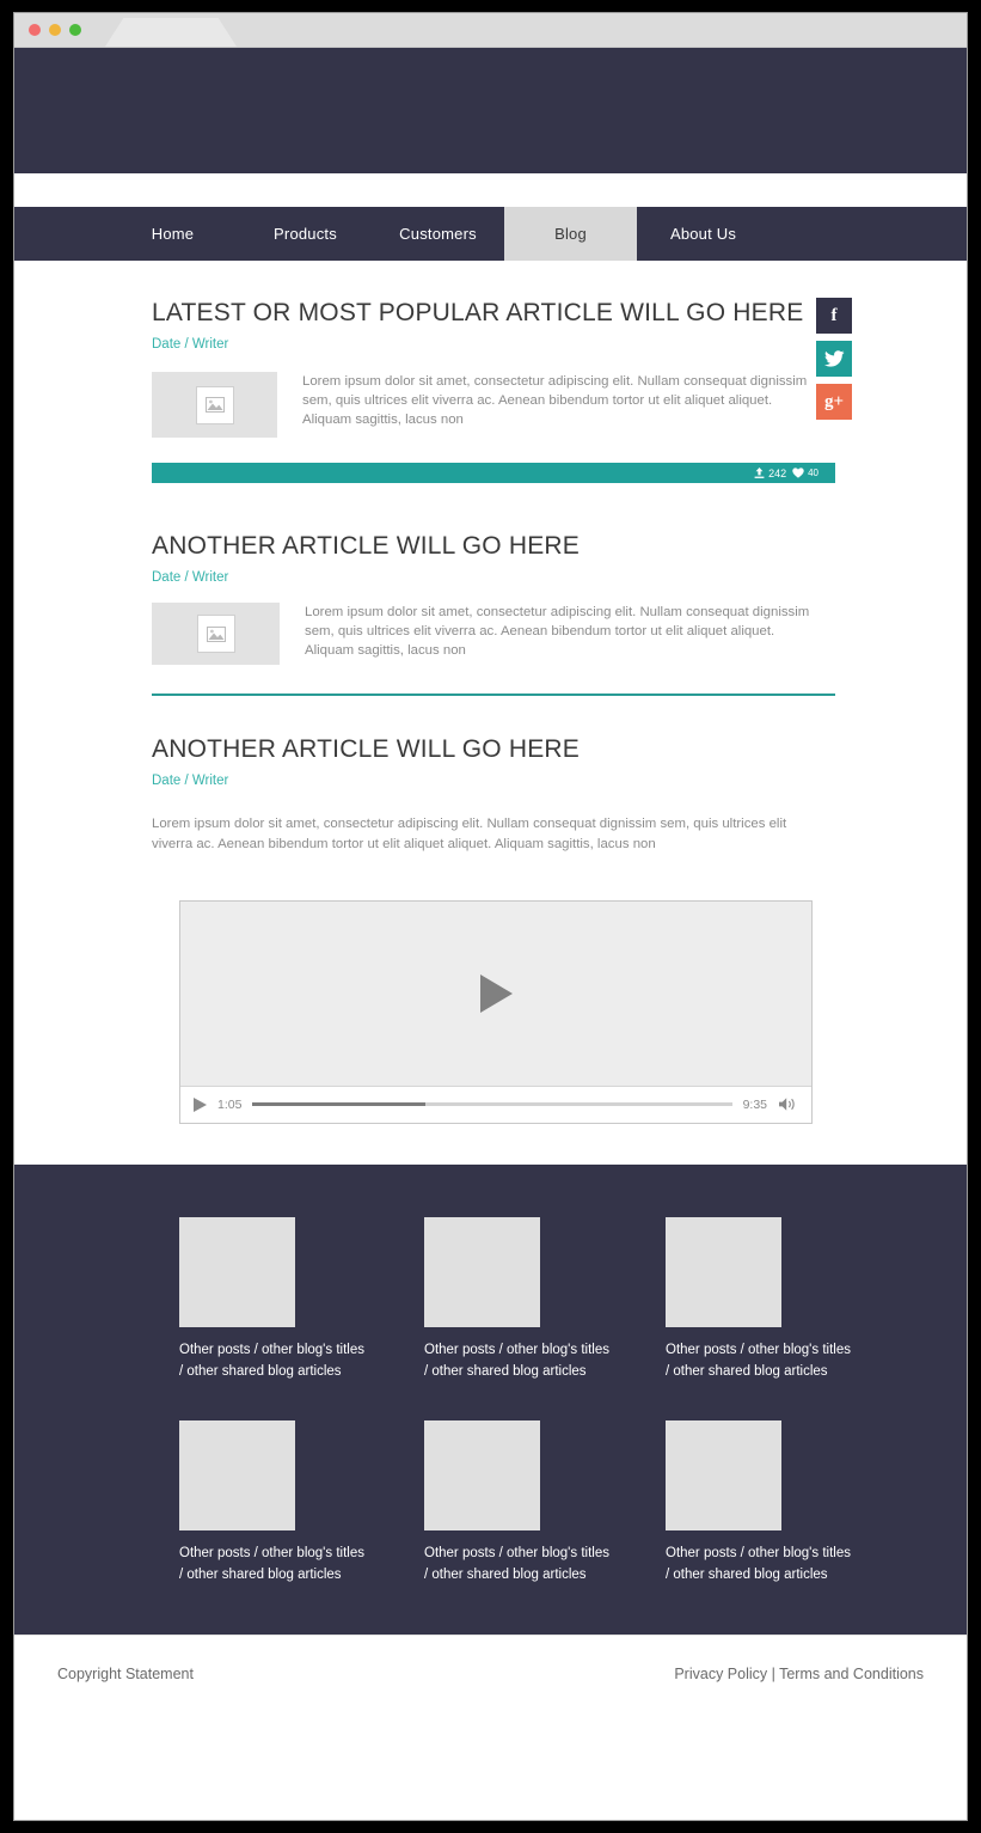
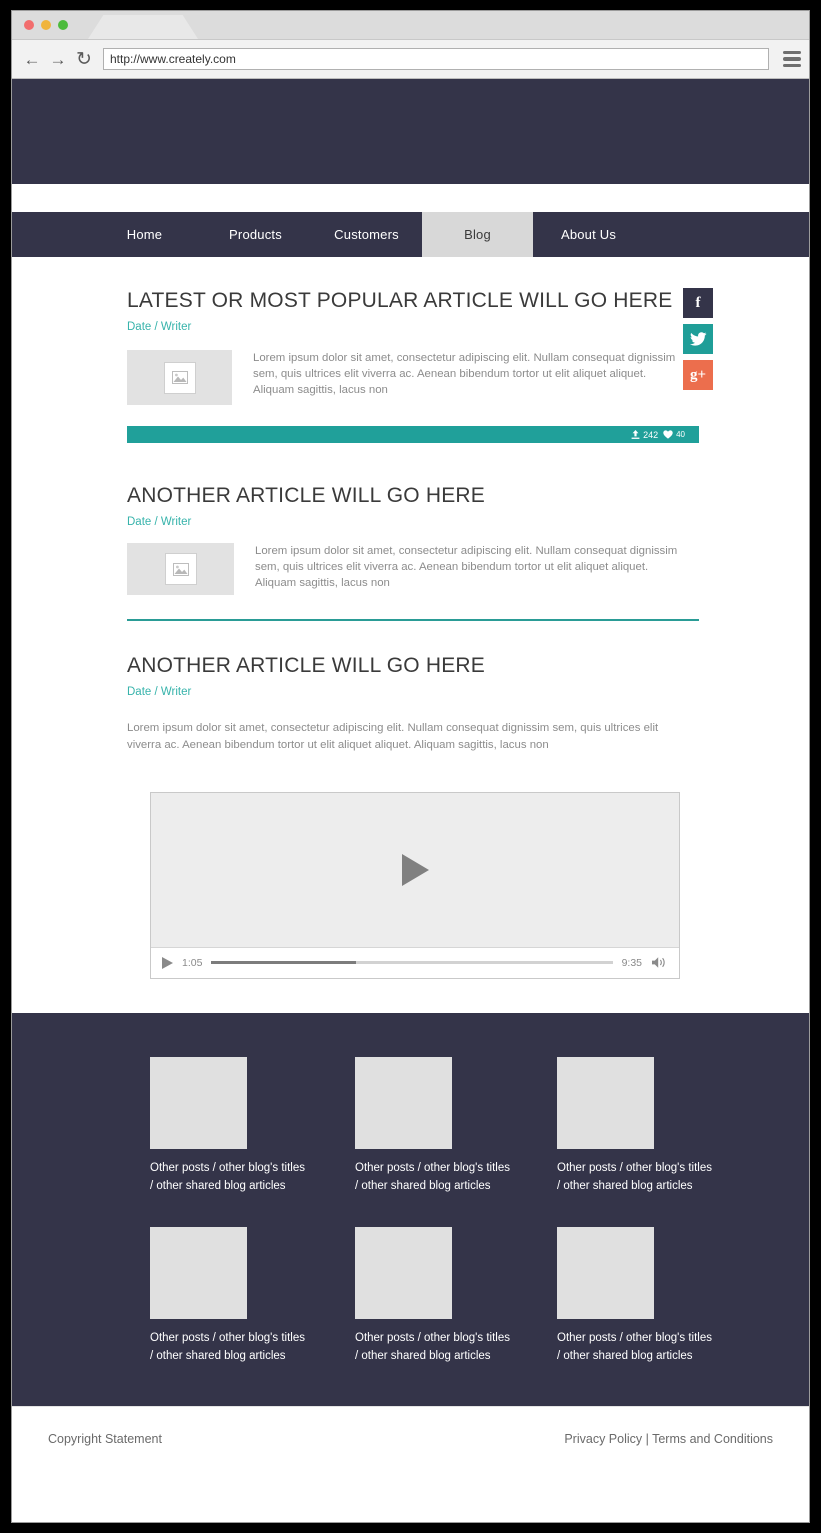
+ ←
+ →
+ ↻
+ http://www.creately.com
  Home
  Products
  Customers
  Blog
  About Us
  f
  g+
  LATEST OR MOST POPULAR ARTICLE WILL GO HERE
  Date / Writer
  Lorem ipsum dolor sit amet, consectetur adipiscing elit. Nullam consequat dignissim sem, quis ultrices elit viverra ac. Aenean bibendum tortor ut elit aliquet aliquet. Aliquam sagittis, lacus non
  242
  40
  ANOTHER ARTICLE WILL GO HERE
  Date / Writer
  Lorem ipsum dolor sit amet, consectetur adipiscing elit. Nullam consequat dignissim sem, quis ultrices elit viverra ac. Aenean bibendum tortor ut elit aliquet aliquet. Aliquam sagittis, lacus non
  ANOTHER ARTICLE WILL GO HERE
  Date / Writer
  Lorem ipsum dolor sit amet, consectetur adipiscing elit. Nullam consequat dignissim sem, quis ultrices elit viverra ac. Aenean bibendum tortor ut elit aliquet aliquet. Aliquam sagittis, lacus non
  1:05
  9:35
  Other posts / other blog's titles / other shared blog articles
  Other posts / other blog's titles / other shared blog articles
  Other posts / other blog's titles / other shared blog articles
  Other posts / other blog's titles / other shared blog articles
  Other posts / other blog's titles / other shared blog articles
  Other posts / other blog's titles / other shared blog articles
  Copyright Statement
  Privacy Policy | Terms and Conditions
